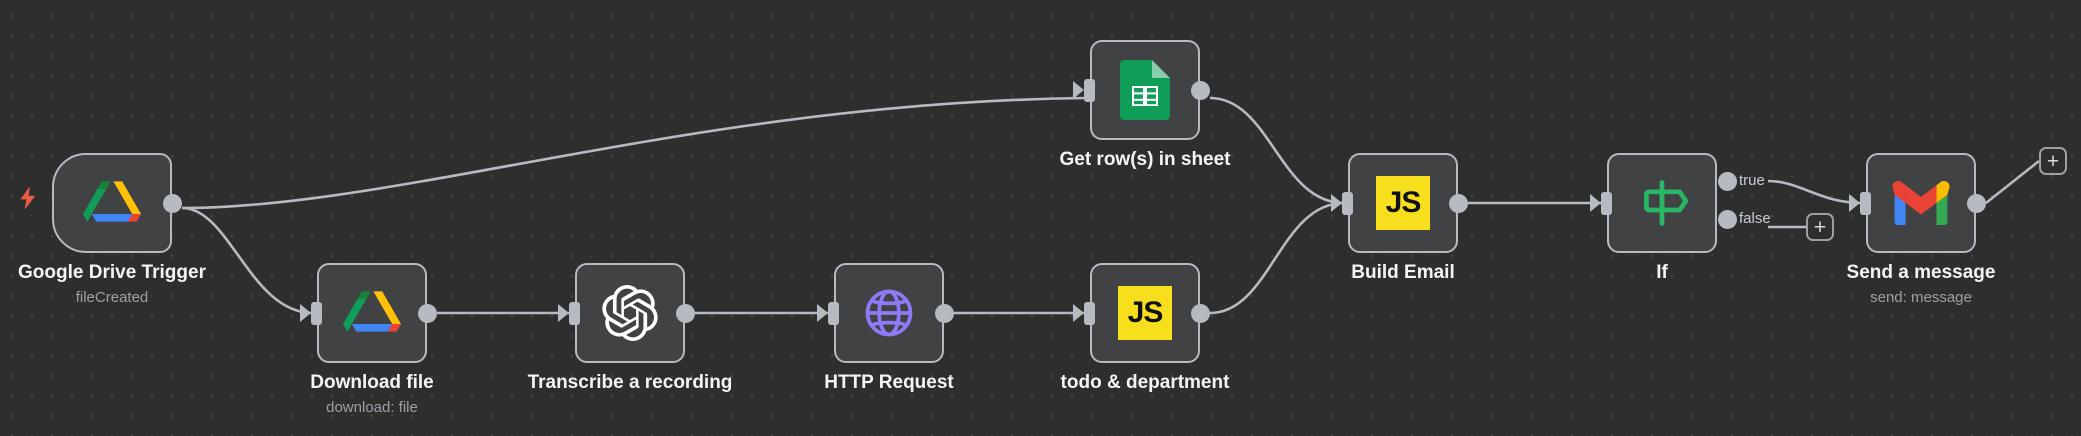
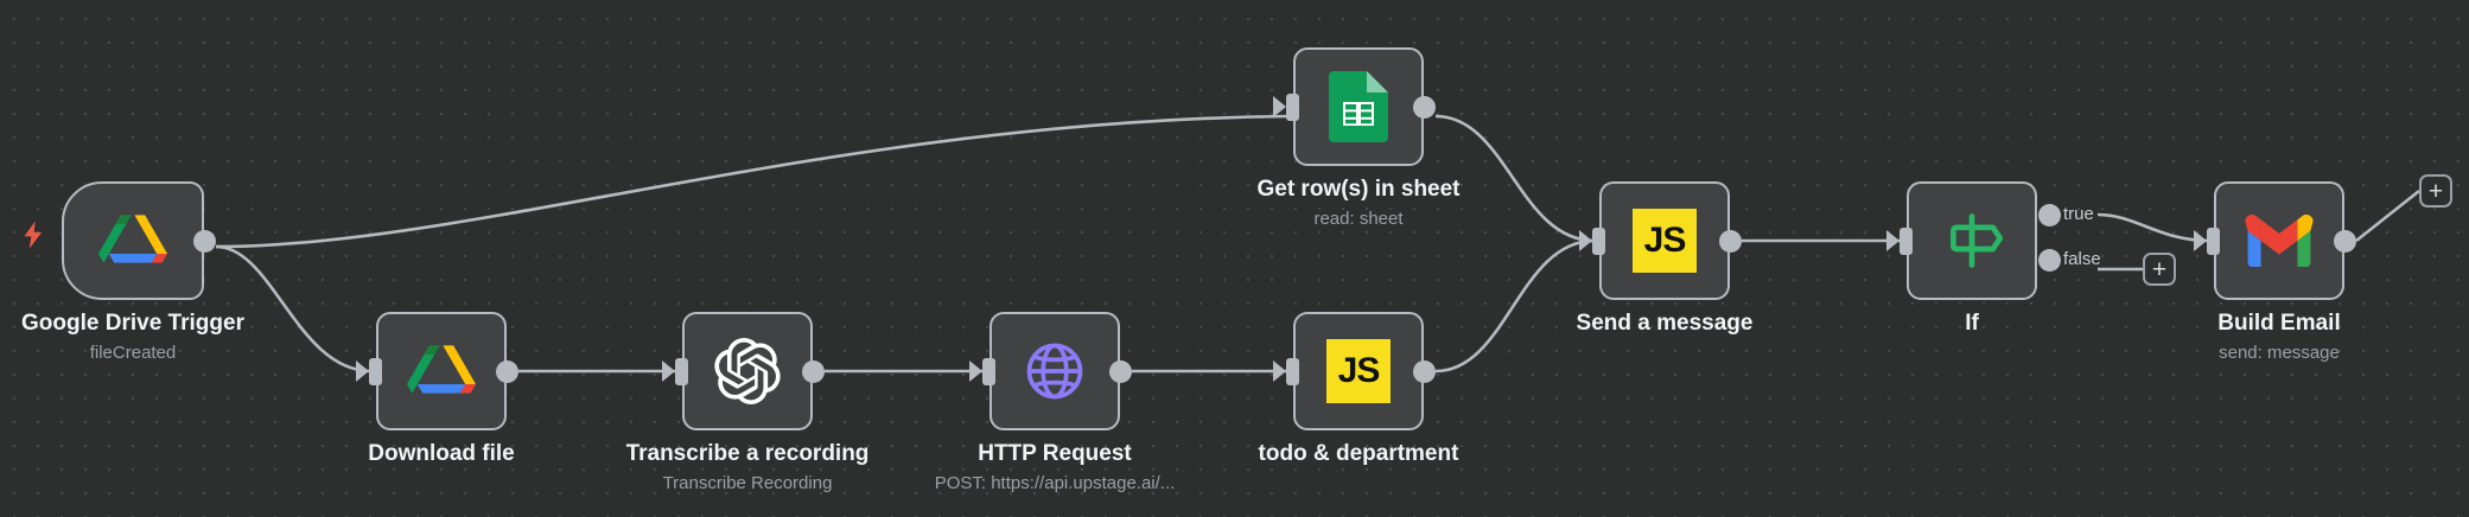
  Google Drive Trigger
  fileCreated
  Get row(s) in sheet
+ read: sheet
  Download file
- download: file
  Transcribe a recording
+ Transcribe Recording
  HTTP Request
+ POST: https://api.upstage.ai/...
  JS
  todo & department
  JS
- Build Email
+ Send a message
  If
- Send a message
+ Build Email
  send: message
  true
  false
  +
  +
